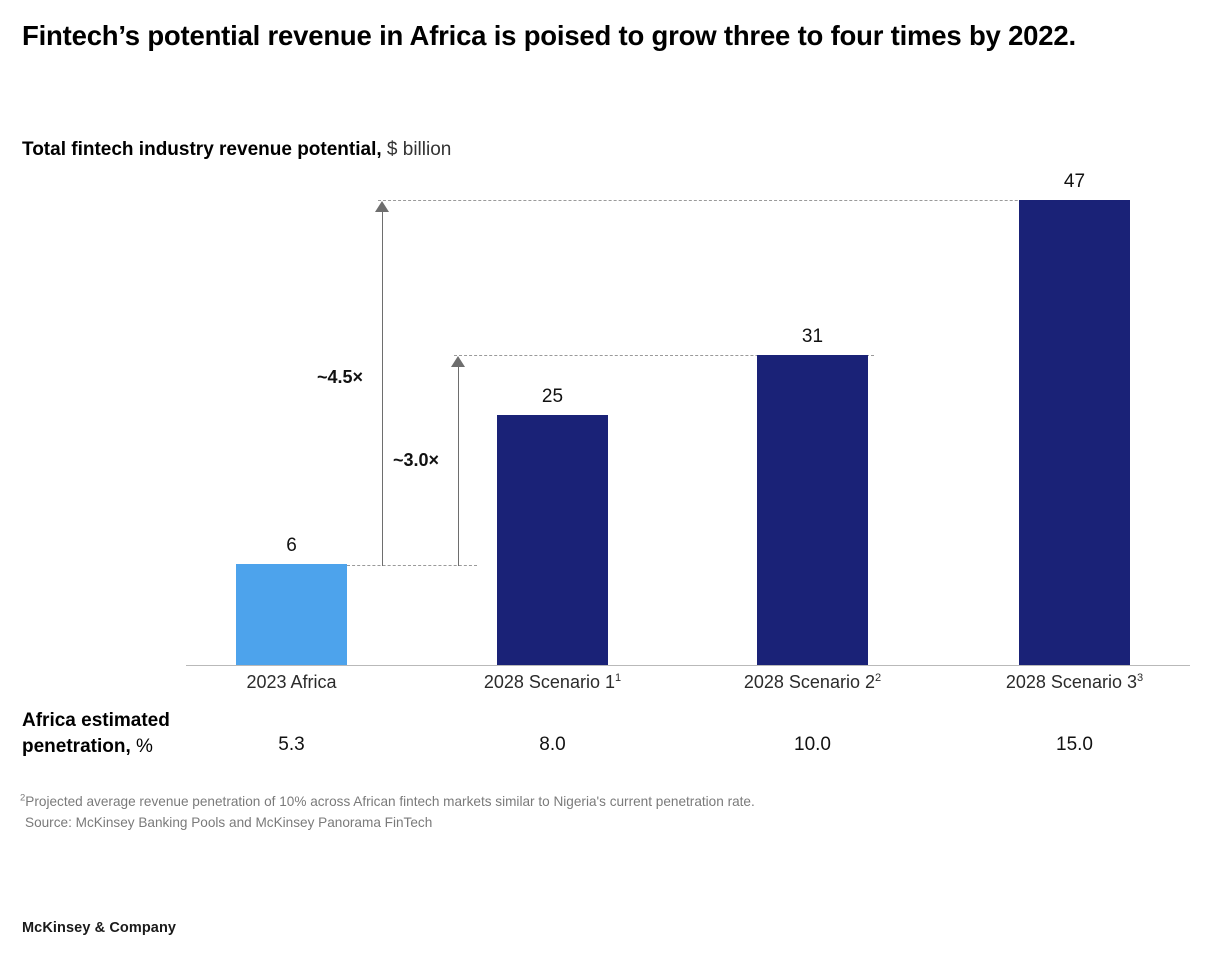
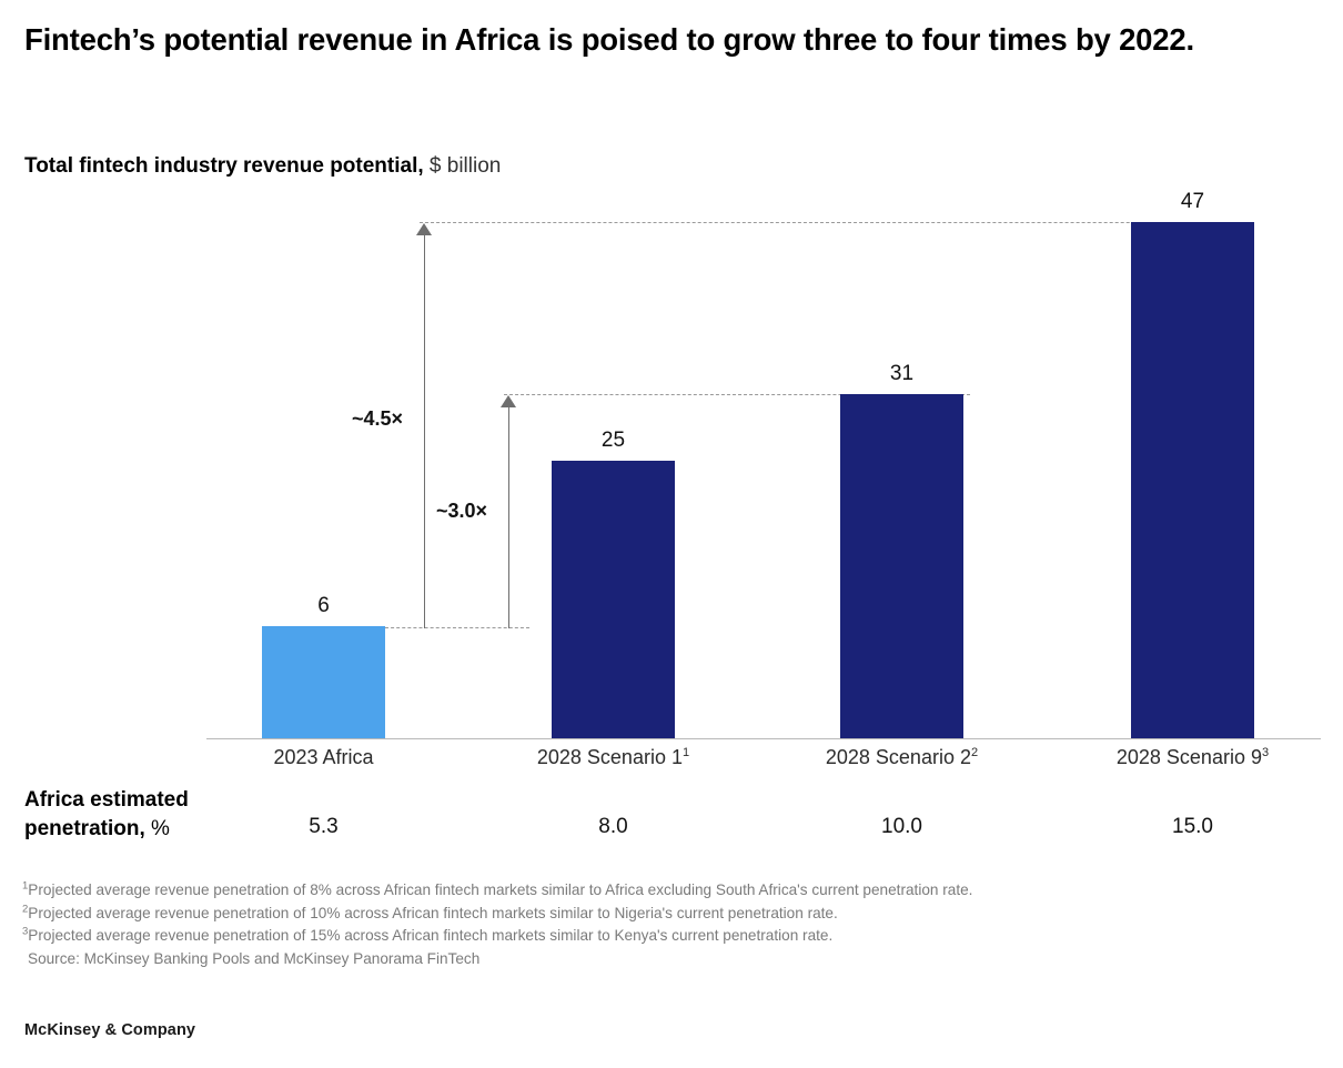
  Fintech’s potential revenue in Africa is poised to grow three to four times by 2022.
  Total fintech industry revenue potential, $ billion
  ~4.5×
  ~3.0×
  6
  25
  31
  47
  2023 Africa
  2028 Scenario 11
  2028 Scenario 22
- 2028 Scenario 33
+ 2028 Scenario 93
  Africa estimated penetration, %
  5.3
  8.0
  10.0
  15.0
+ 1Projected average revenue penetration of 8% across African fintech markets similar to Africa excluding South Africa's current penetration rate.
  2Projected average revenue penetration of 10% across African fintech markets similar to Nigeria's current penetration rate.
+ 3Projected average revenue penetration of 15% across African fintech markets similar to Kenya's current penetration rate.
  Source: McKinsey Banking Pools and McKinsey Panorama FinTech
  McKinsey & Company
